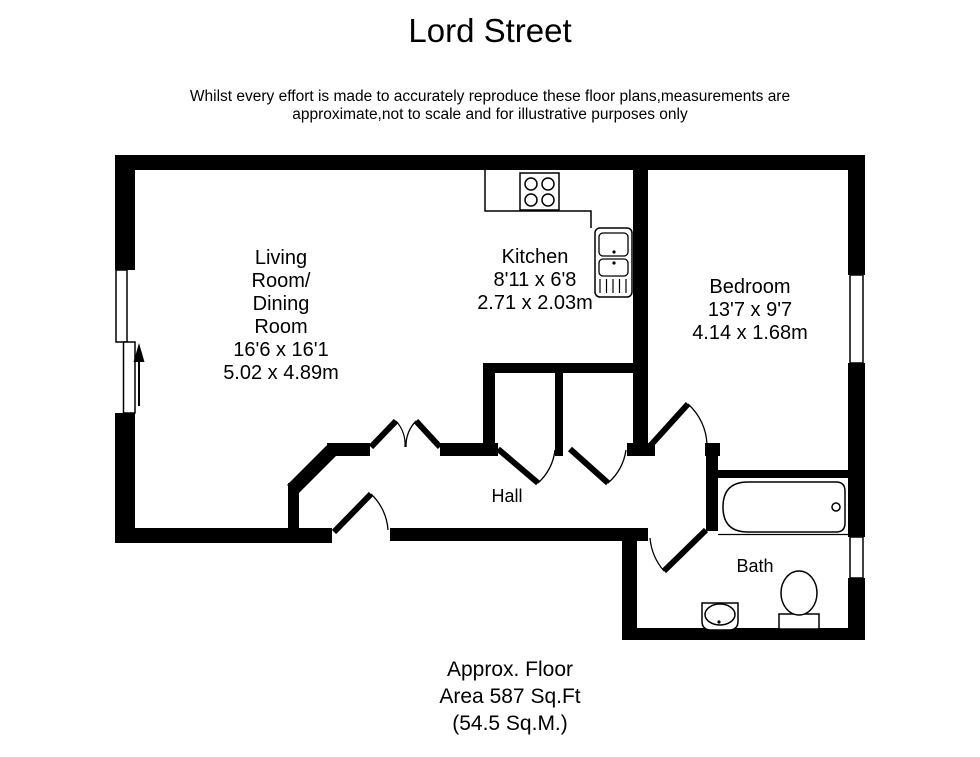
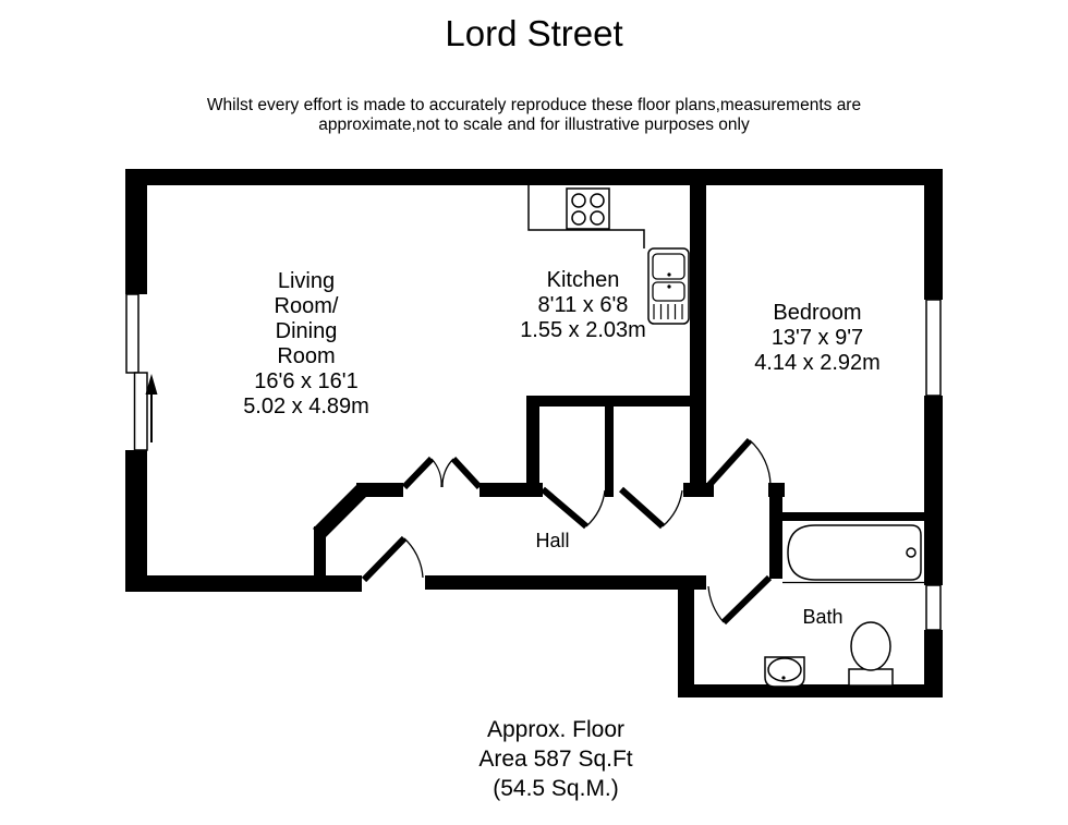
  Lord Street
  Whilst every effort is made to accurately reproduce these floor plans,measurements are
  approximate,not to scale and for illustrative purposes only
  Living
  Room/
  Dining
  Room
  16'6 x 16'1
  5.02 x 4.89m
  Kitchen
  8'11 x 6'8
- 2.71 x 2.03m
+ 1.55 x 2.03m
  Bedroom
  13'7 x 9'7
- 4.14 x 1.68m
+ 4.14 x 2.92m
  Hall
  Bath
  Approx. Floor
  Area 587 Sq.Ft
  (54.5 Sq.M.)
